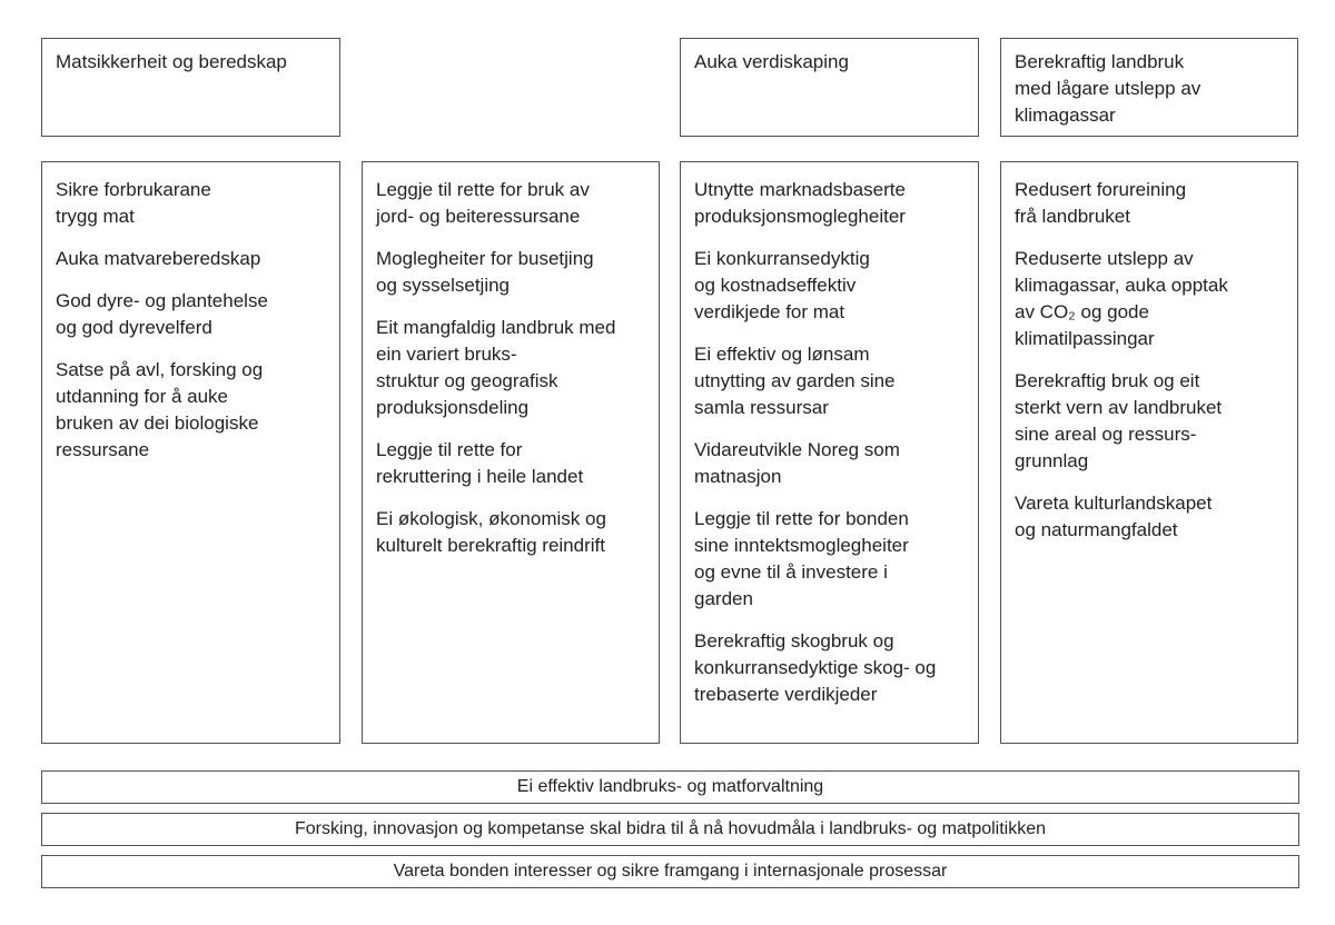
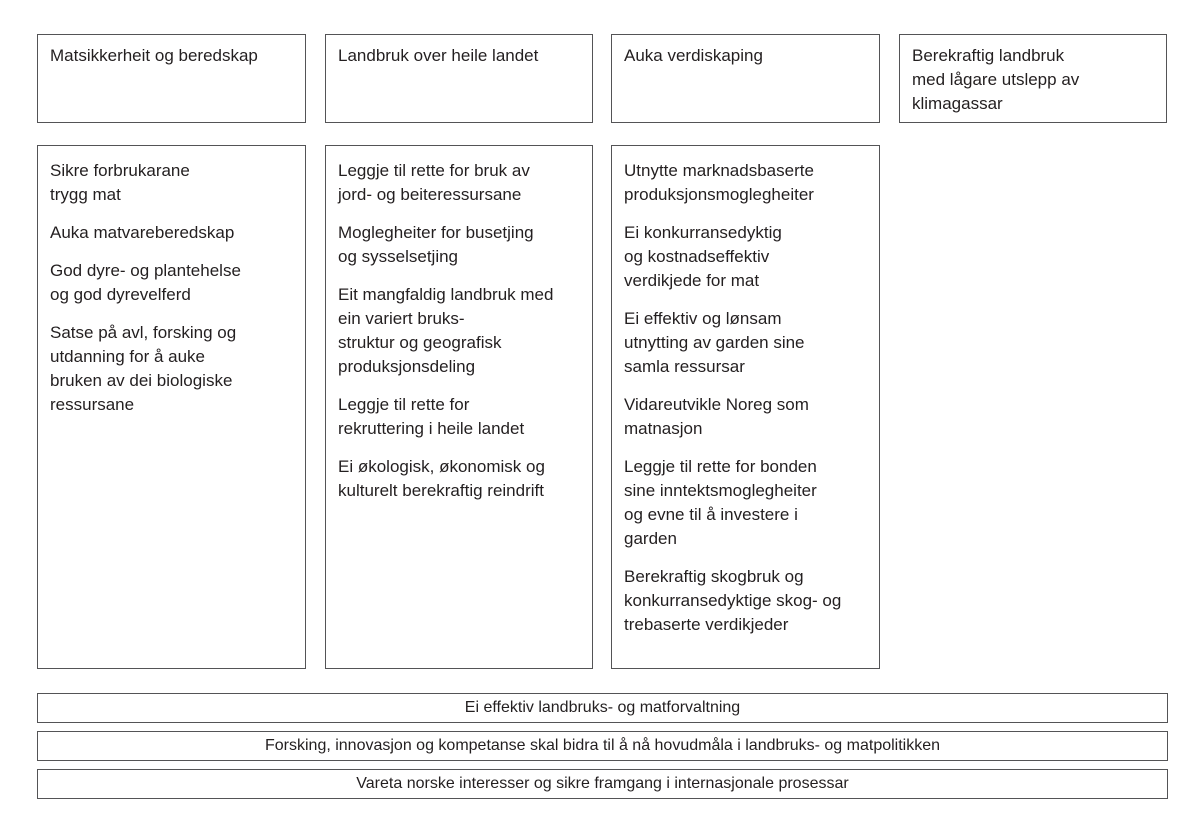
  Matsikkerheit og beredskap
  Sikre forbrukarane
  trygg mat
  Auka matvareberedskap
  God dyre- og plantehelse
  og god dyrevelferd
  Satse på avl, forsking og
  utdanning for å auke
  bruken av dei biologiske
  ressursane
+ Landbruk over heile landet
  Leggje til rette for bruk av
  jord- og beiteressursane
  Moglegheiter for busetjing
  og sysselsetjing
  Eit mangfaldig landbruk med
  ein variert bruks-
  struktur og geografisk
  produksjonsdeling
  Leggje til rette for
  rekruttering i heile landet
  Ei økologisk, økonomisk og
  kulturelt berekraftig reindrift
  Auka verdiskaping
  Utnytte marknadsbaserte
  produksjonsmoglegheiter
  Ei konkurransedyktig
  og kostnadseffektiv
  verdikjede for mat
  Ei effektiv og lønsam
  utnytting av garden sine
  samla ressursar
  Vidareutvikle Noreg som
  matnasjon
  Leggje til rette for bonden
  sine inntektsmoglegheiter
  og evne til å investere i
  garden
  Berekraftig skogbruk og
  konkurransedyktige skog- og
  trebaserte verdikjeder
  Berekraftig landbruk
  med lågare utslepp av
  klimagassar
- Redusert forureining
- frå landbruket
- Reduserte utslepp av
- klimagassar, auka opptak
- av CO₂ og gode
- klimatilpassingar
- Berekraftig bruk og eit
- sterkt vern av landbruket
- sine areal og ressurs-
- grunnlag
- Vareta kulturlandskapet
- og naturmangfaldet
  Ei effektiv landbruks- og matforvaltning
  Forsking, innovasjon og kompetanse skal bidra til å nå hovudmåla i landbruks- og matpolitikken
- Vareta bonden interesser og sikre framgang i internasjonale prosessar
+ Vareta norske interesser og sikre framgang i internasjonale prosessar
